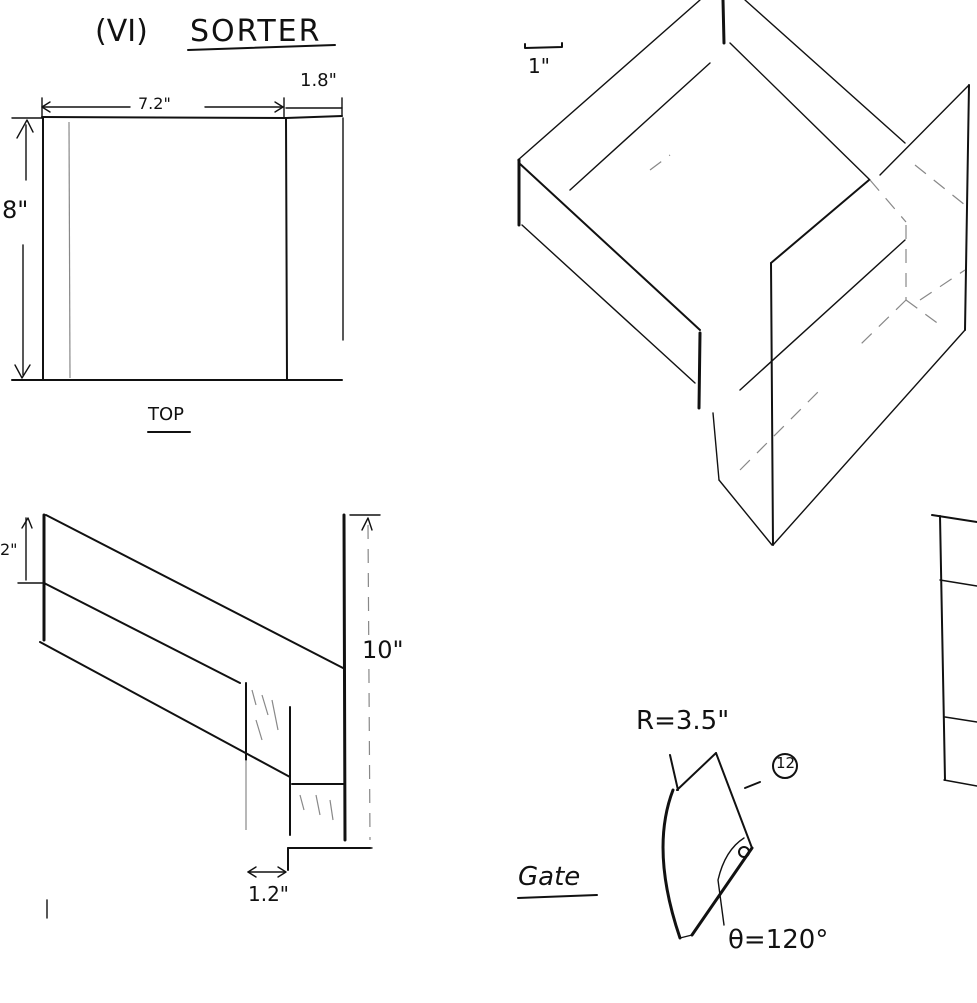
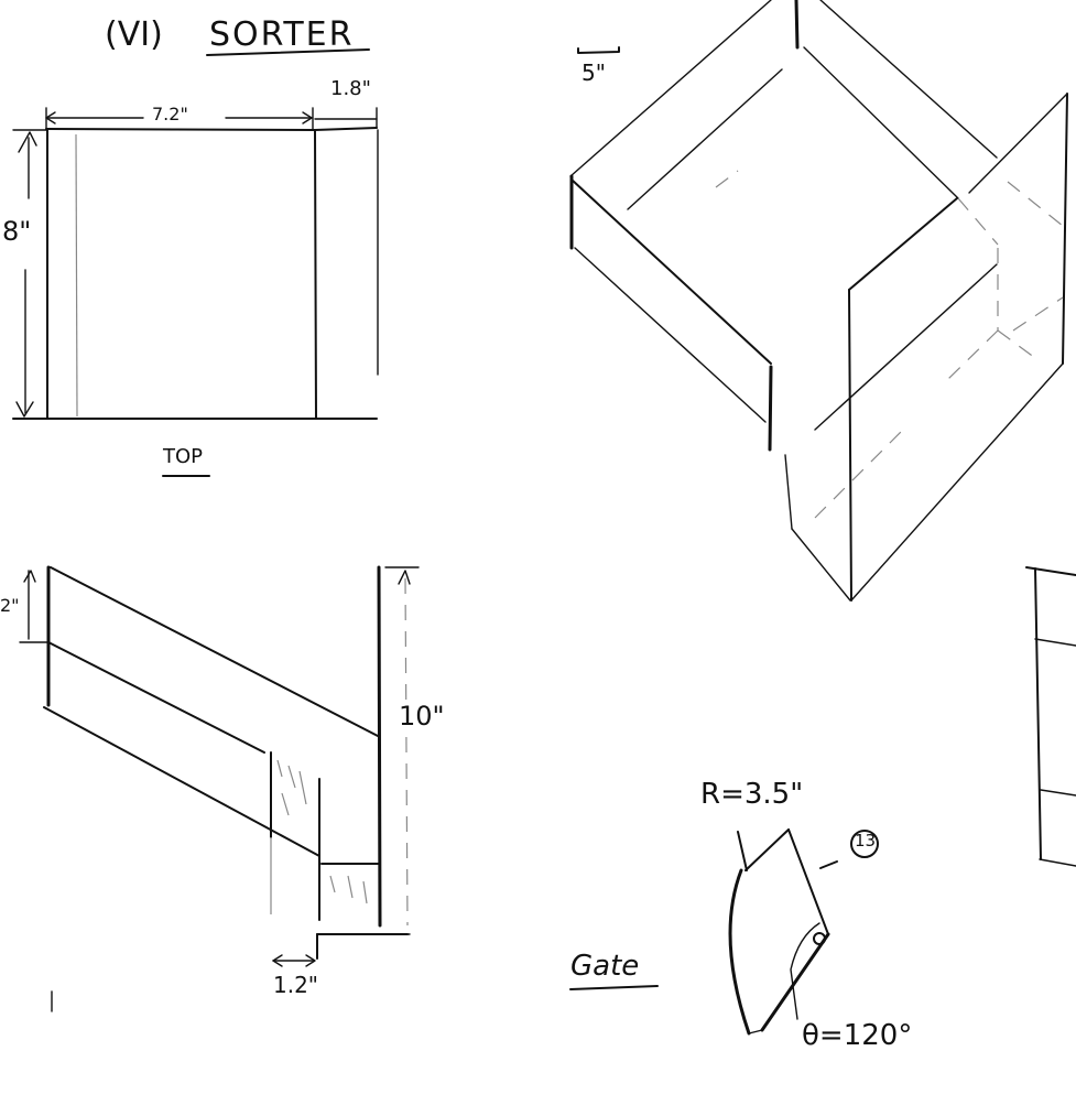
  (VI)
  SORTER
  7.2"
  1.8"
  8"
  TOP
  2"
  10"
  1.2"
- 1"
+ 5"
  Gate
  R=3.5"
- 12
+ 13
  θ=120°
